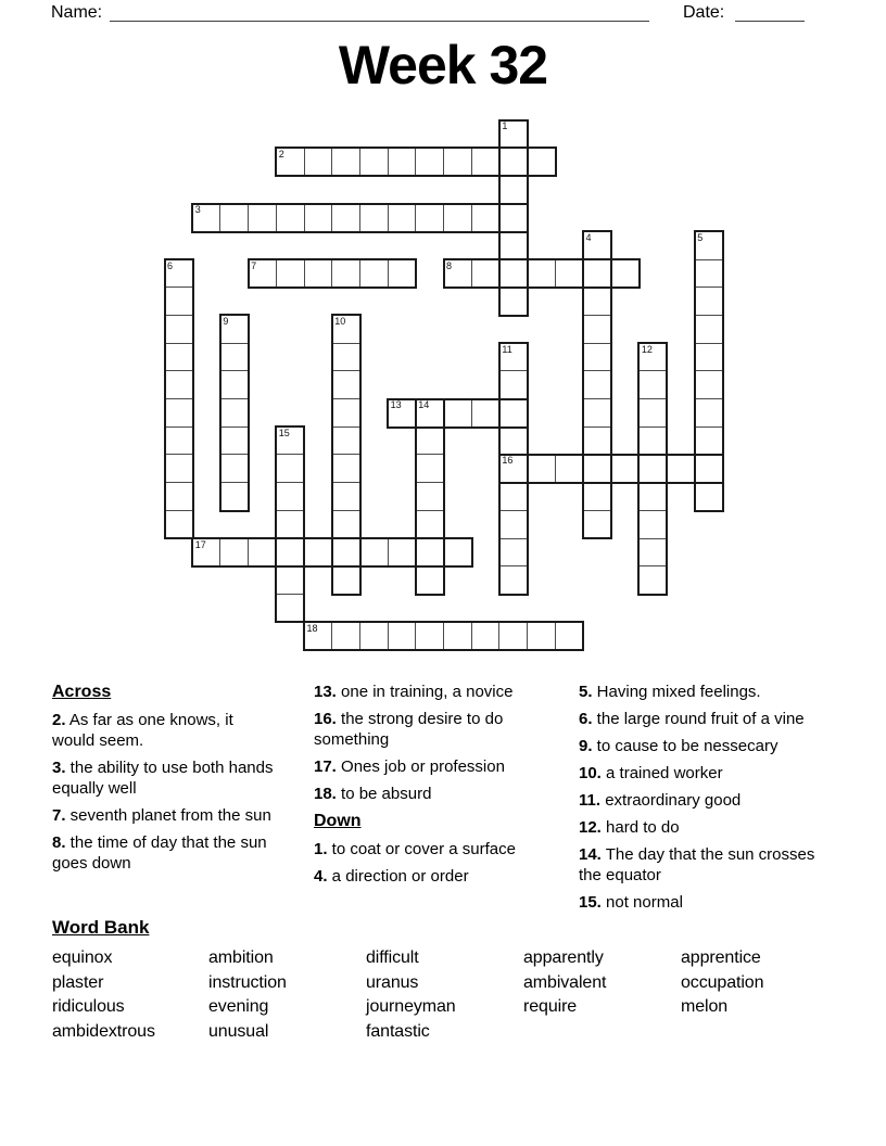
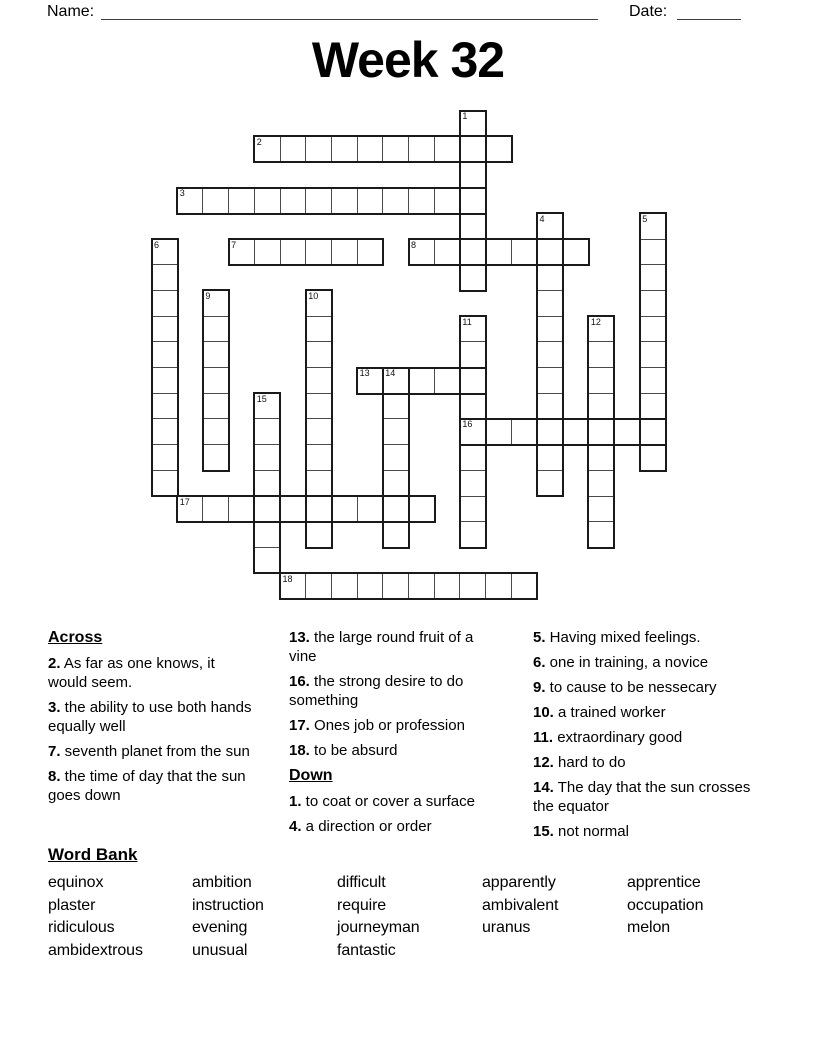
  Name:
  Date:
  Week 32
  1
  2
  3
  4
  5
  6
  7
  8
  9
  10
  11
  16
  12
  13
  14
  15
  17
  18
  Across
  2. As far as one knows, it would seem.
  3. the ability to use both hands equally well
  7. seventh planet from the sun
  8. the time of day that the sun goes down
- 13. one in training, a novice
+ 13. the large round fruit of a vine
  16. the strong desire to do something
  17. Ones job or profession
  18. to be absurd
  Down
  1. to coat or cover a surface
  4. a direction or order
  5. Having mixed feelings.
- 6. the large round fruit of a vine
+ 6. one in training, a novice
  9. to cause to be nessecary
  10. a trained worker
  11. extraordinary good
  12. hard to do
  14. The day that the sun crosses the equator
  15. not normal
  Word Bank
  equinox
  ambition
  difficult
  apparently
  apprentice
  plaster
  instruction
- uranus
+ require
  ambivalent
  occupation
  ridiculous
  evening
  journeyman
- require
+ uranus
  melon
  ambidextrous
  unusual
  fantastic
